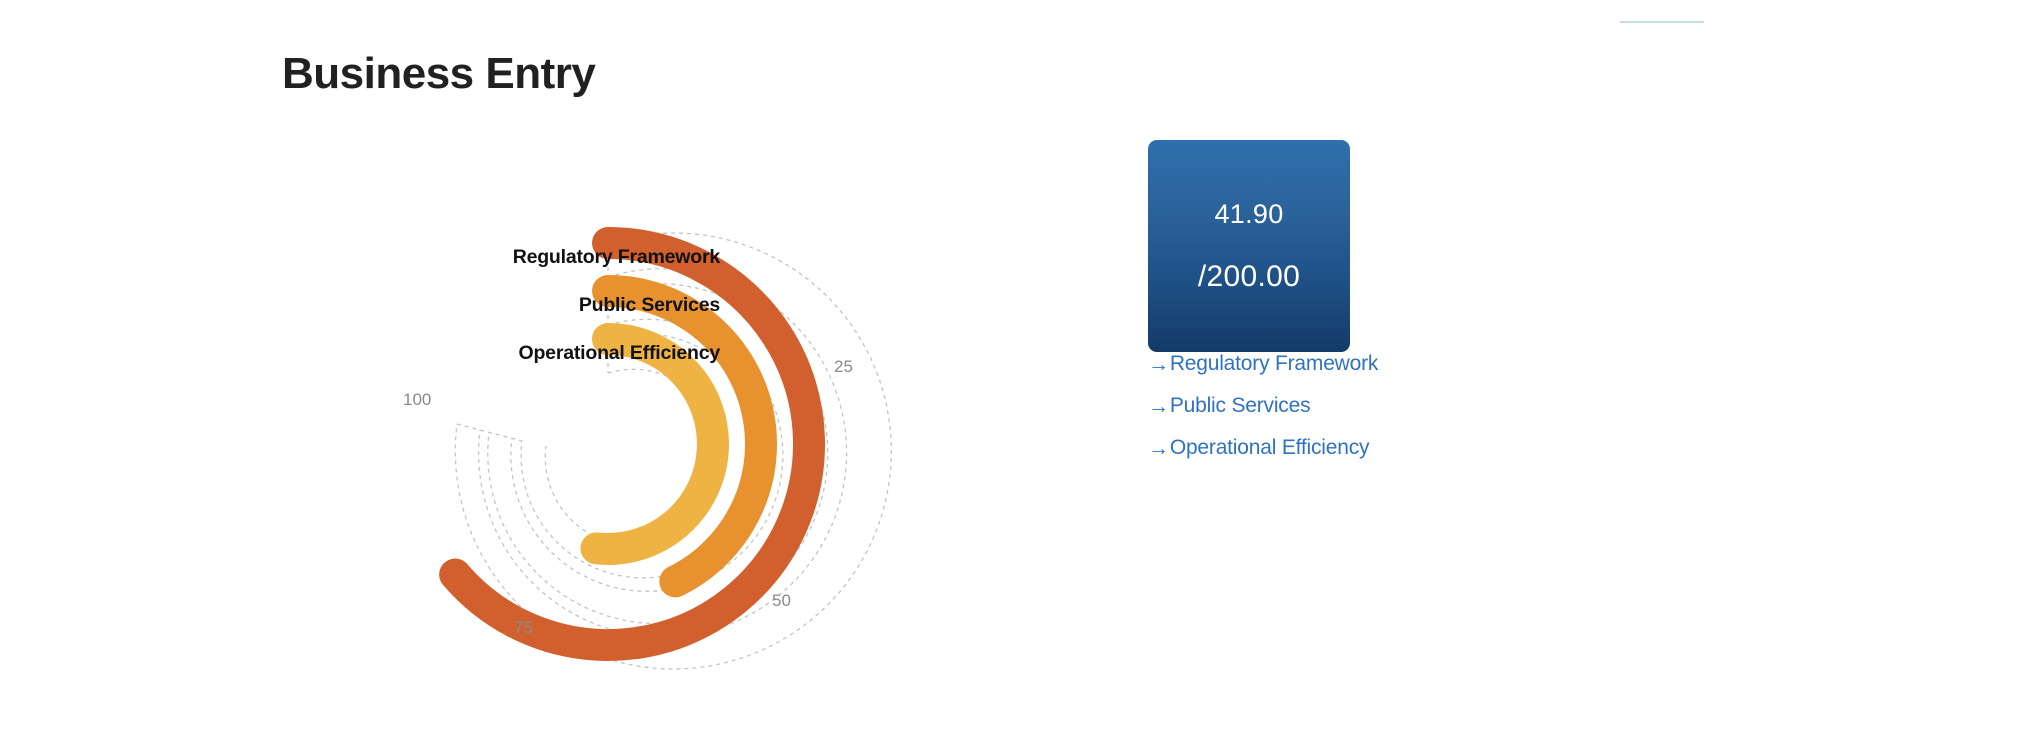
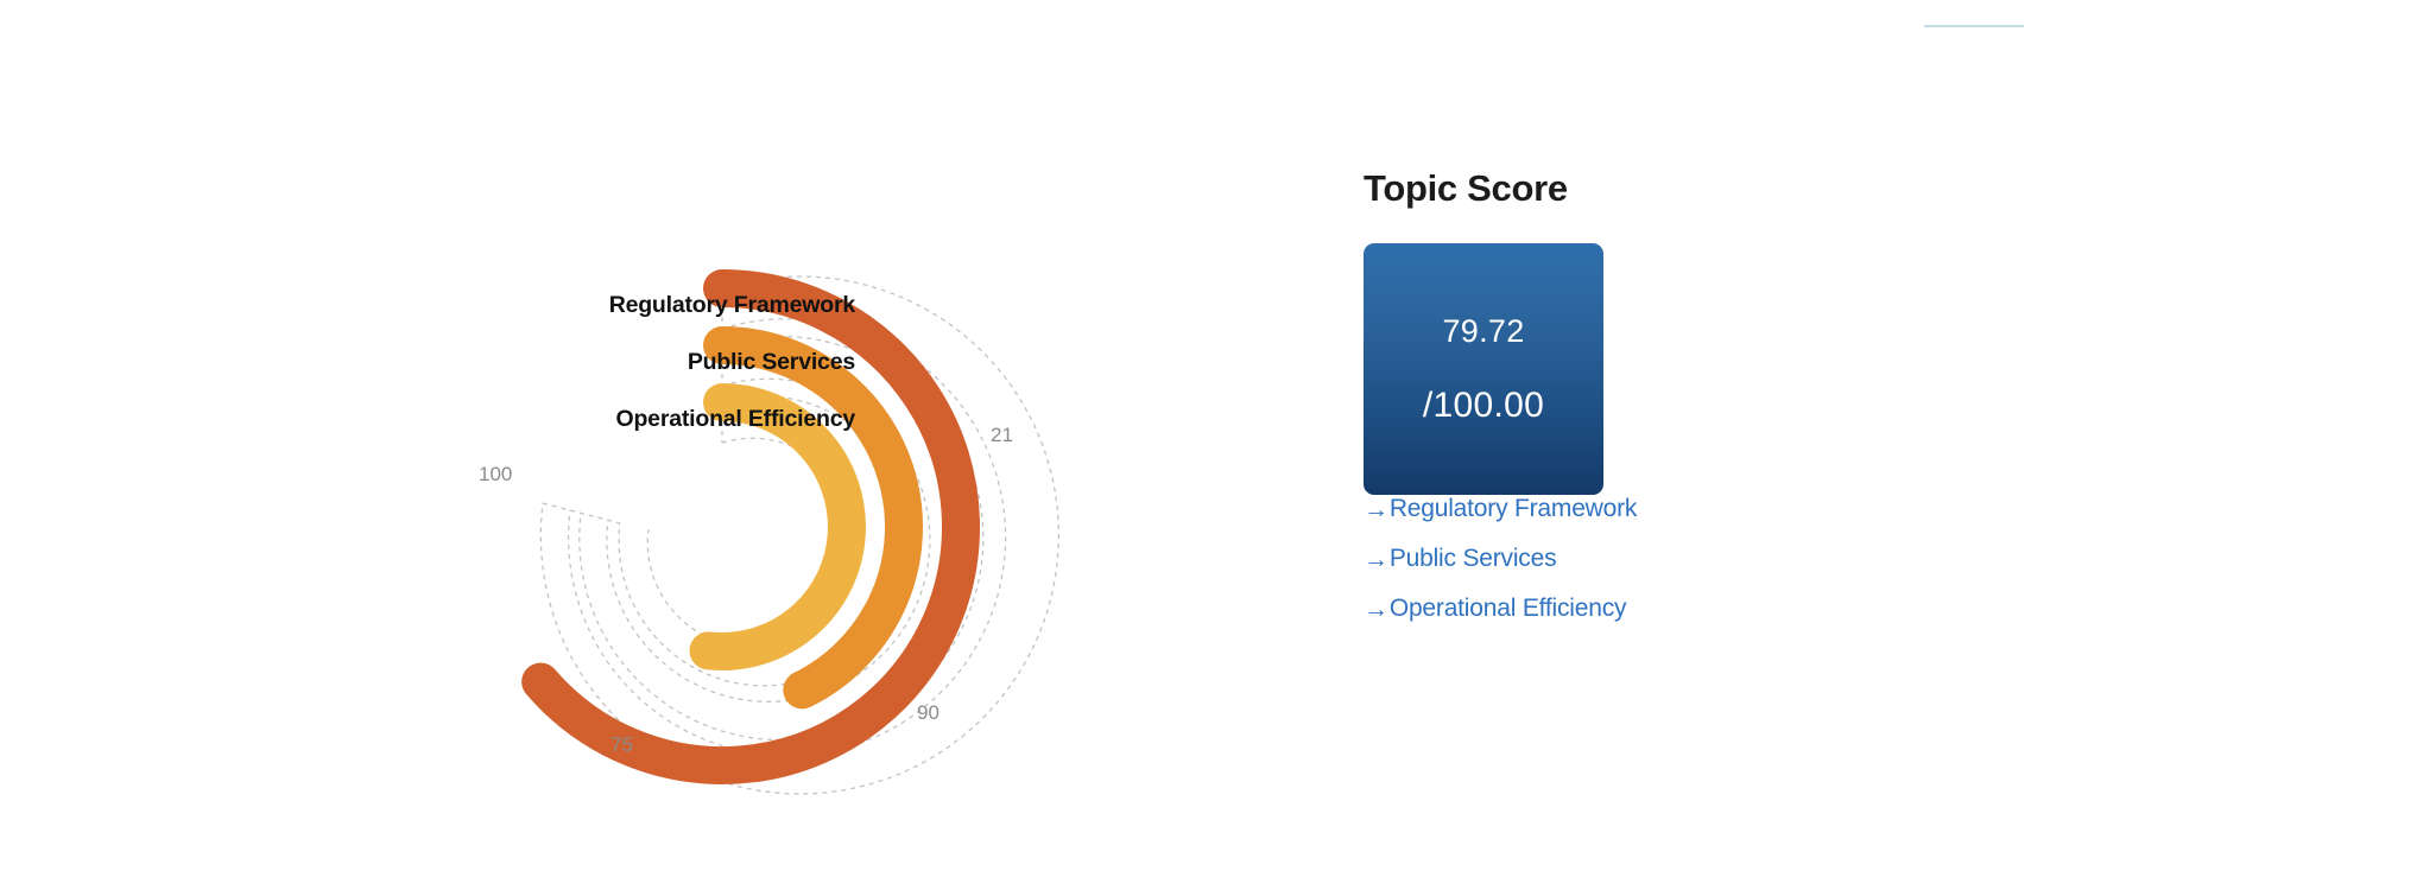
- Business Entry
  Regulatory Framework
  Public Services
  Operational Efficiency
- 25
+ 21
- 50
+ 90
  75
  100
+ Topic Score
- 41.90
+ 79.72
- /200.00
+ /100.00
  →
  Regulatory Framework
  →
  Public Services
  →
  Operational Efficiency
